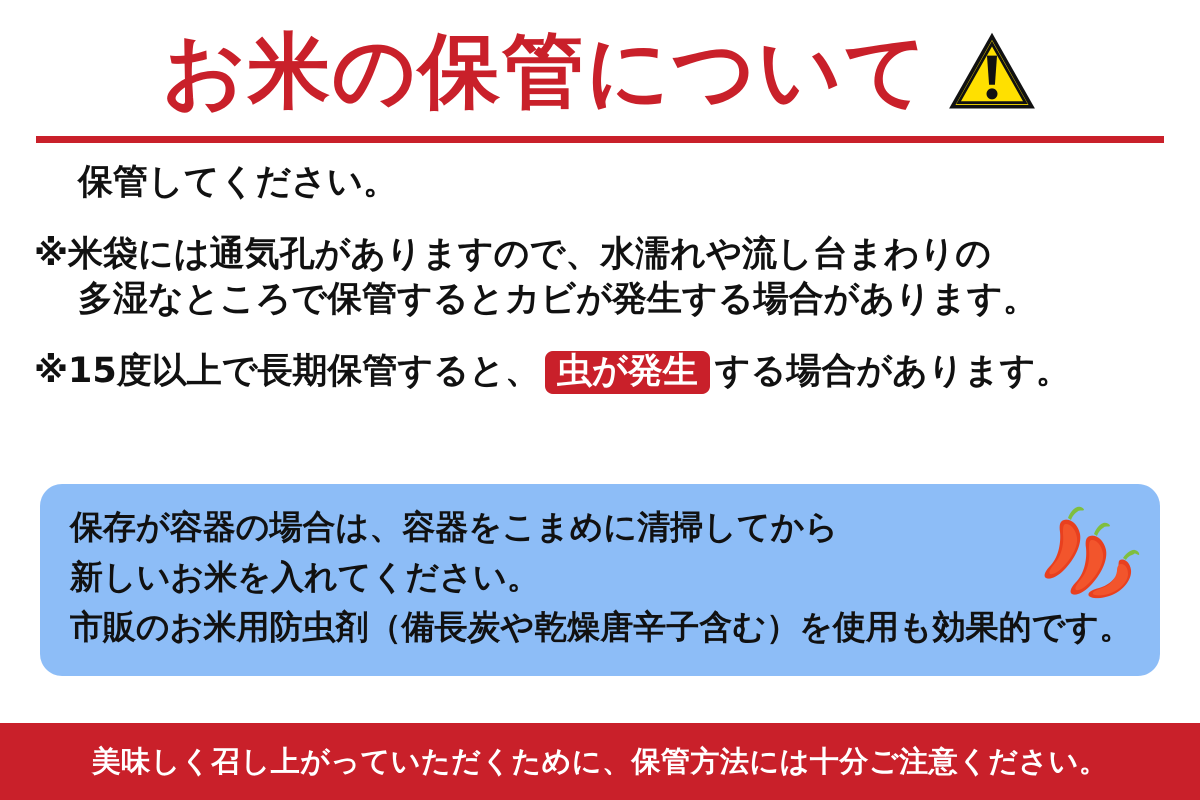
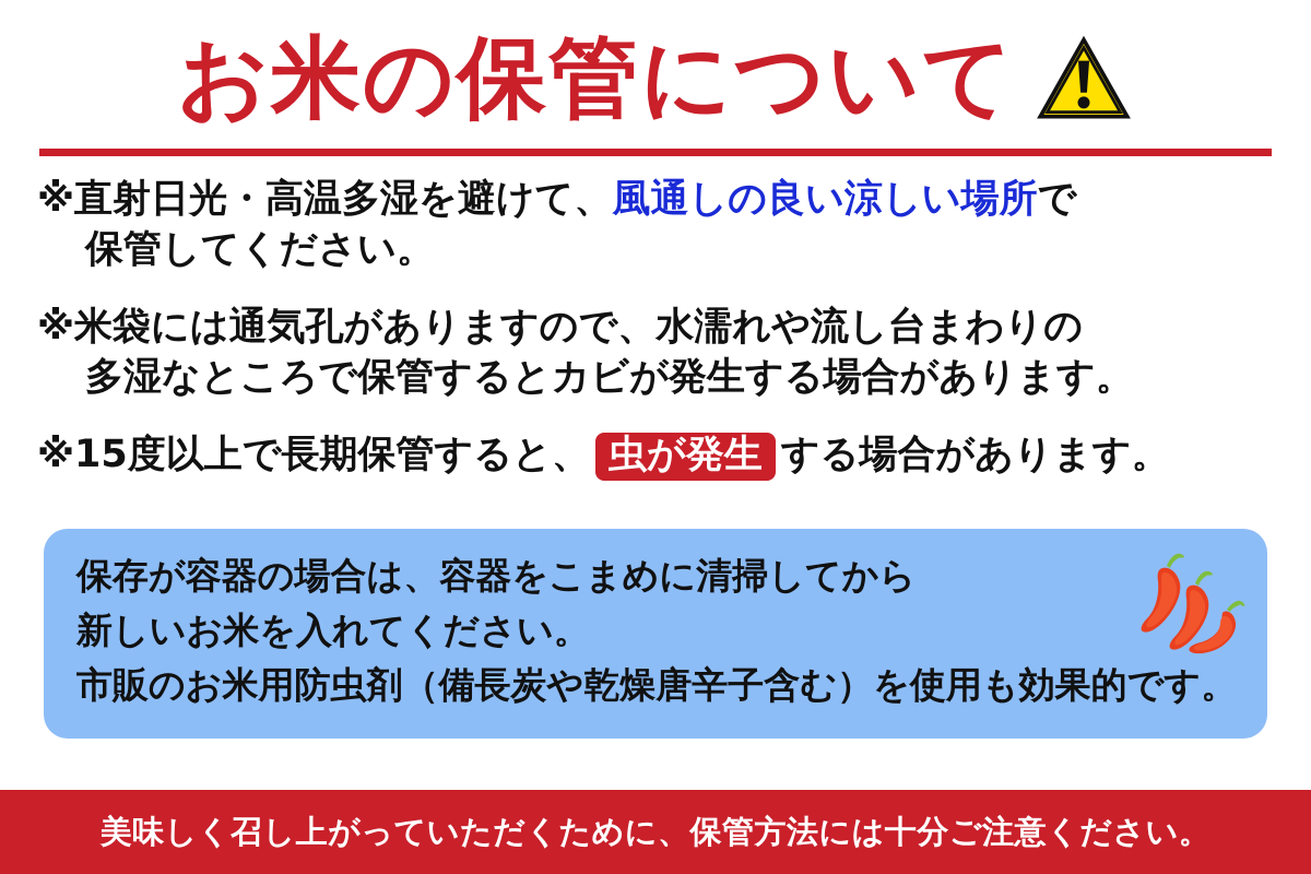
  お米の保管について
+ ※直射日光・高温多湿を避けて、風通しの良い涼しい場所で
  保管してください。
  ※米袋には通気孔がありますので、水濡れや流し台まわりの
  多湿なところで保管するとカビが発生する場合があります。
  ※15度以上で長期保管すると、 虫が発生 する場合があります。
  保存が容器の場合は、容器をこまめに清掃してから
  新しいお米を入れてください。
  市販のお米用防虫剤（備長炭や乾燥唐辛子含む）を使用も効果的です。
  美味しく召し上がっていただくために、保管方法には十分ご注意ください。
